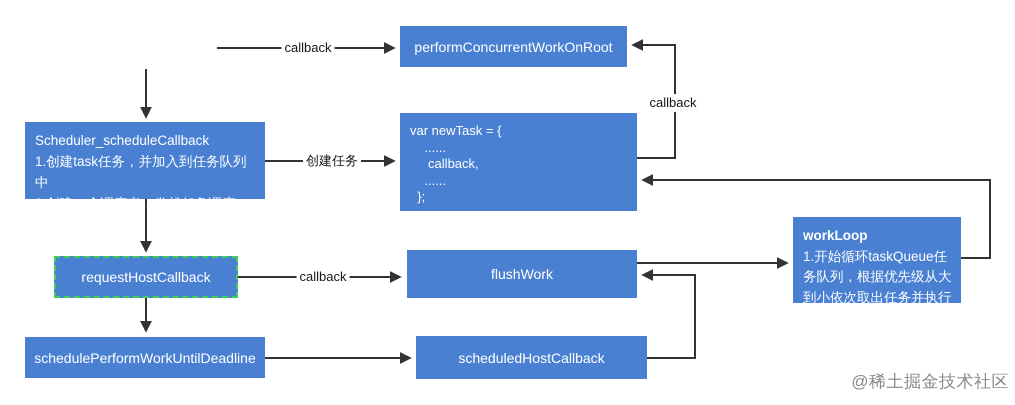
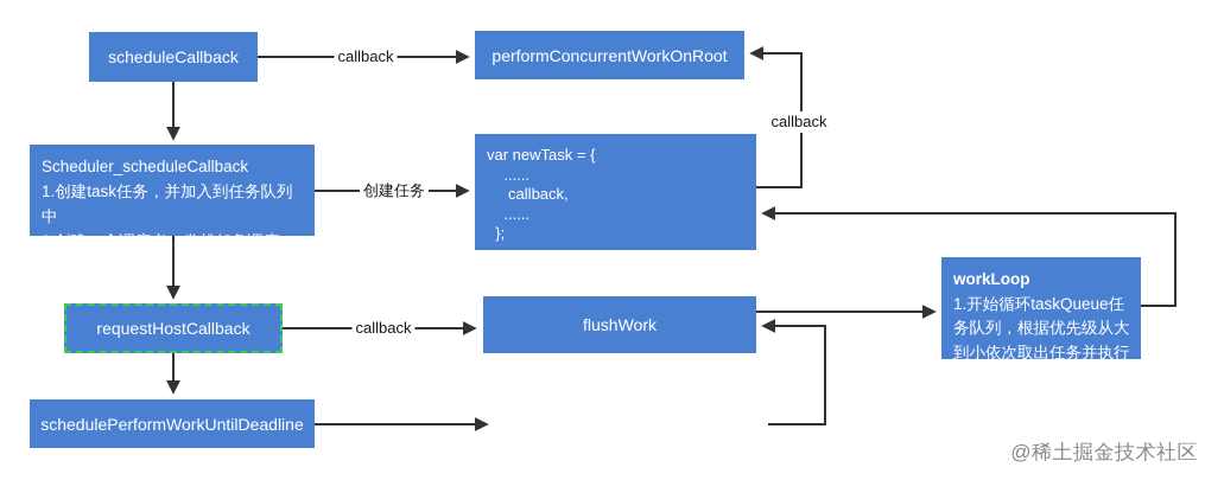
+ scheduleCallback
  performConcurrentWorkOnRoot
  Scheduler_scheduleCallback
  1.创建task任务，并加入到任务队列中
  2.创建一个调度者，发起任务调度
  var newTask = {
  ......
  callback,
  ......
  };
  workLoop
  1.开始循环taskQueue任务队列，根据优先级从大到小依次取出任务并执行
  requestHostCallback
  flushWork
  schedulePerformWorkUntilDeadline
- scheduledHostCallback
  callback
  创建任务
  callback
  callback
  @稀土掘金技术社区
